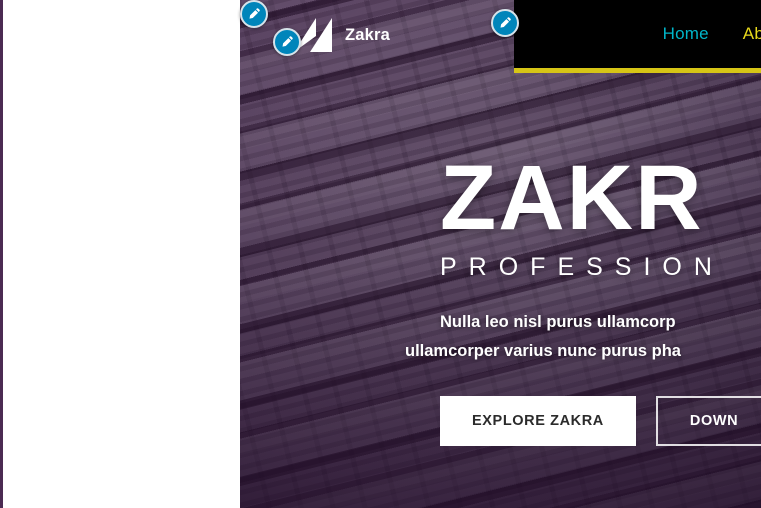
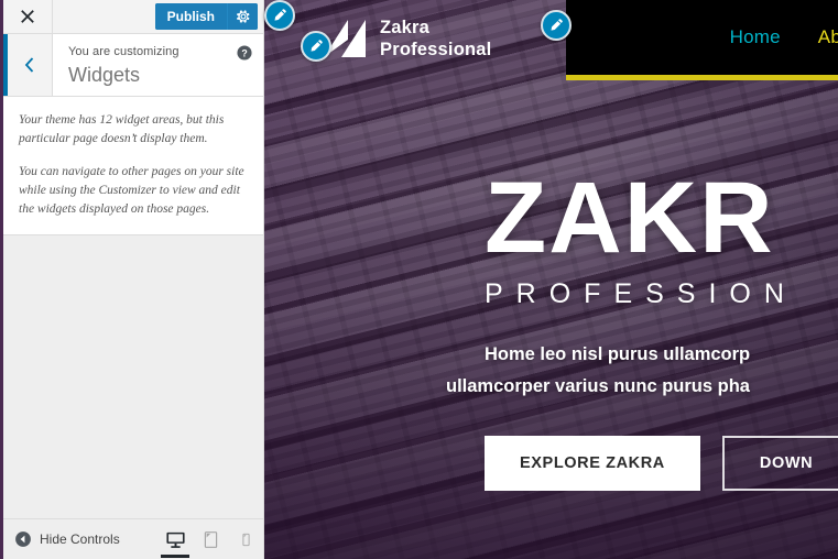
  Home
  Ab
  Zakra
+ Professional
  ZAKR
  PROFESSION
- Nulla leo nisl purus ullamcorp
+ Home leo nisl purus ullamcorp
  ullamcorper varius nunc purus pha
  EXPLORE ZAKRA
  DOWN
+ Publish
+ You are customizing
+ Widgets
+ ?
+ Your theme has 12 widget areas, but this particular page doesn’t display them.
+ You can navigate to other pages on your site while using the Customizer to view and edit the widgets displayed on those pages.
+ Hide Controls
